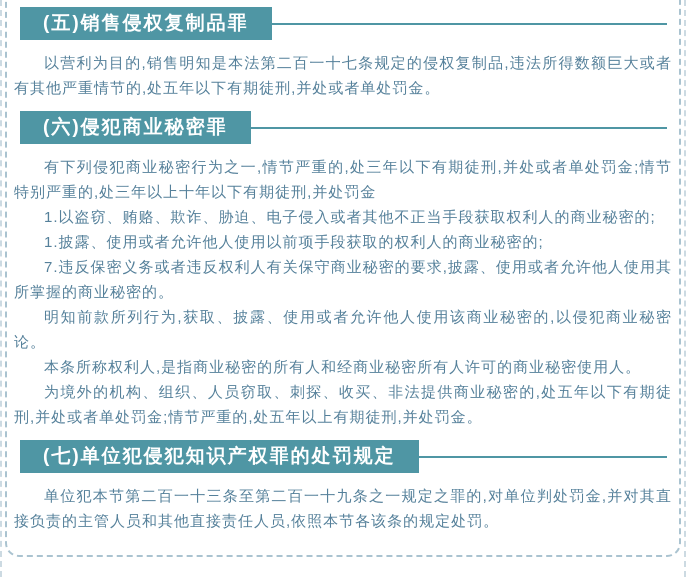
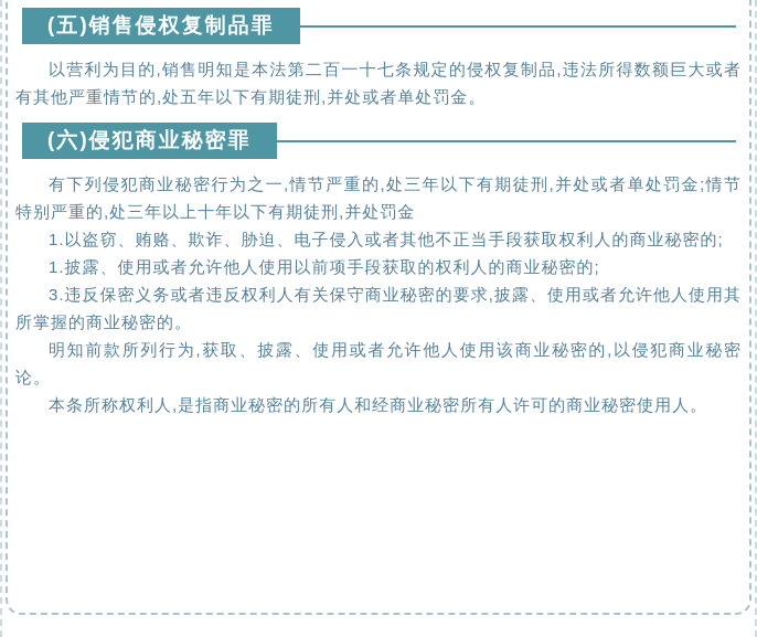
  (五)销售侵权复制品罪
  以营利为目的,销售明知是本法第二百一十七条规定的侵权复制品,违法所得数额巨大或者有其他严重情节的,处五年以下有期徒刑,并处或者单处罚金。
  (六)侵犯商业秘密罪
  有下列侵犯商业秘密行为之一,情节严重的,处三年以下有期徒刑,并处或者单处罚金;情节特别严重的,处三年以上十年以下有期徒刑,并处罚金
  1.以盗窃、贿赂、欺诈、胁迫、电子侵入或者其他不正当手段获取权利人的商业秘密的;
  1.披露、使用或者允许他人使用以前项手段获取的权利人的商业秘密的;
- 7.违反保密义务或者违反权利人有关保守商业秘密的要求,披露、使用或者允许他人使用其所掌握的商业秘密的。
+ 3.违反保密义务或者违反权利人有关保守商业秘密的要求,披露、使用或者允许他人使用其所掌握的商业秘密的。
  明知前款所列行为,获取、披露、使用或者允许他人使用该商业秘密的,以侵犯商业秘密论。
  本条所称权利人,是指商业秘密的所有人和经商业秘密所有人许可的商业秘密使用人。
- 为境外的机构、组织、人员窃取、刺探、收买、非法提供商业秘密的,处五年以下有期徒刑,并处或者单处罚金;情节严重的,处五年以上有期徒刑,并处罚金。
- (七)单位犯侵犯知识产权罪的处罚规定
- 单位犯本节第二百一十三条至第二百一十九条之一规定之罪的,对单位判处罚金,并对其直接负责的主管人员和其他直接责任人员,依照本节各该条的规定处罚。
